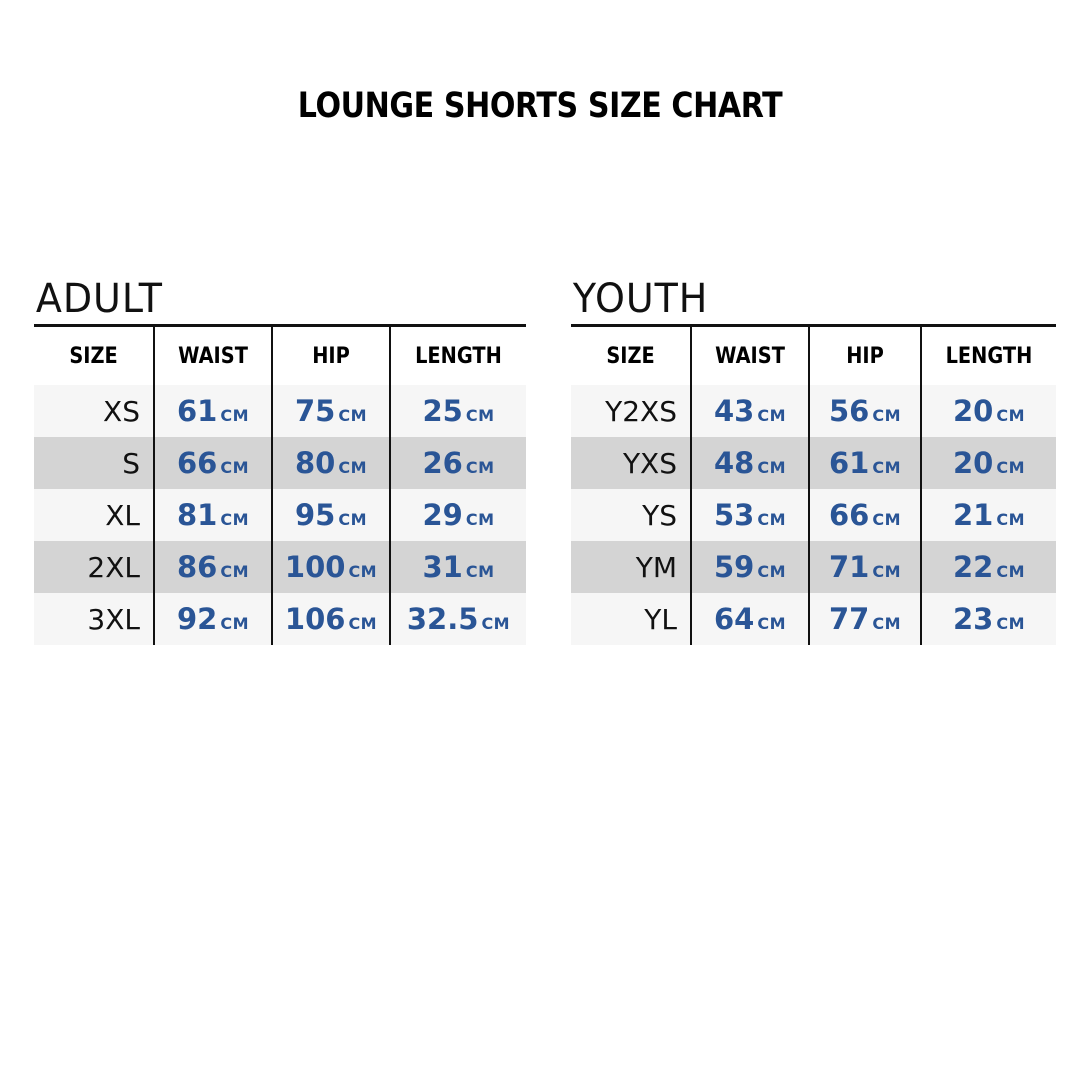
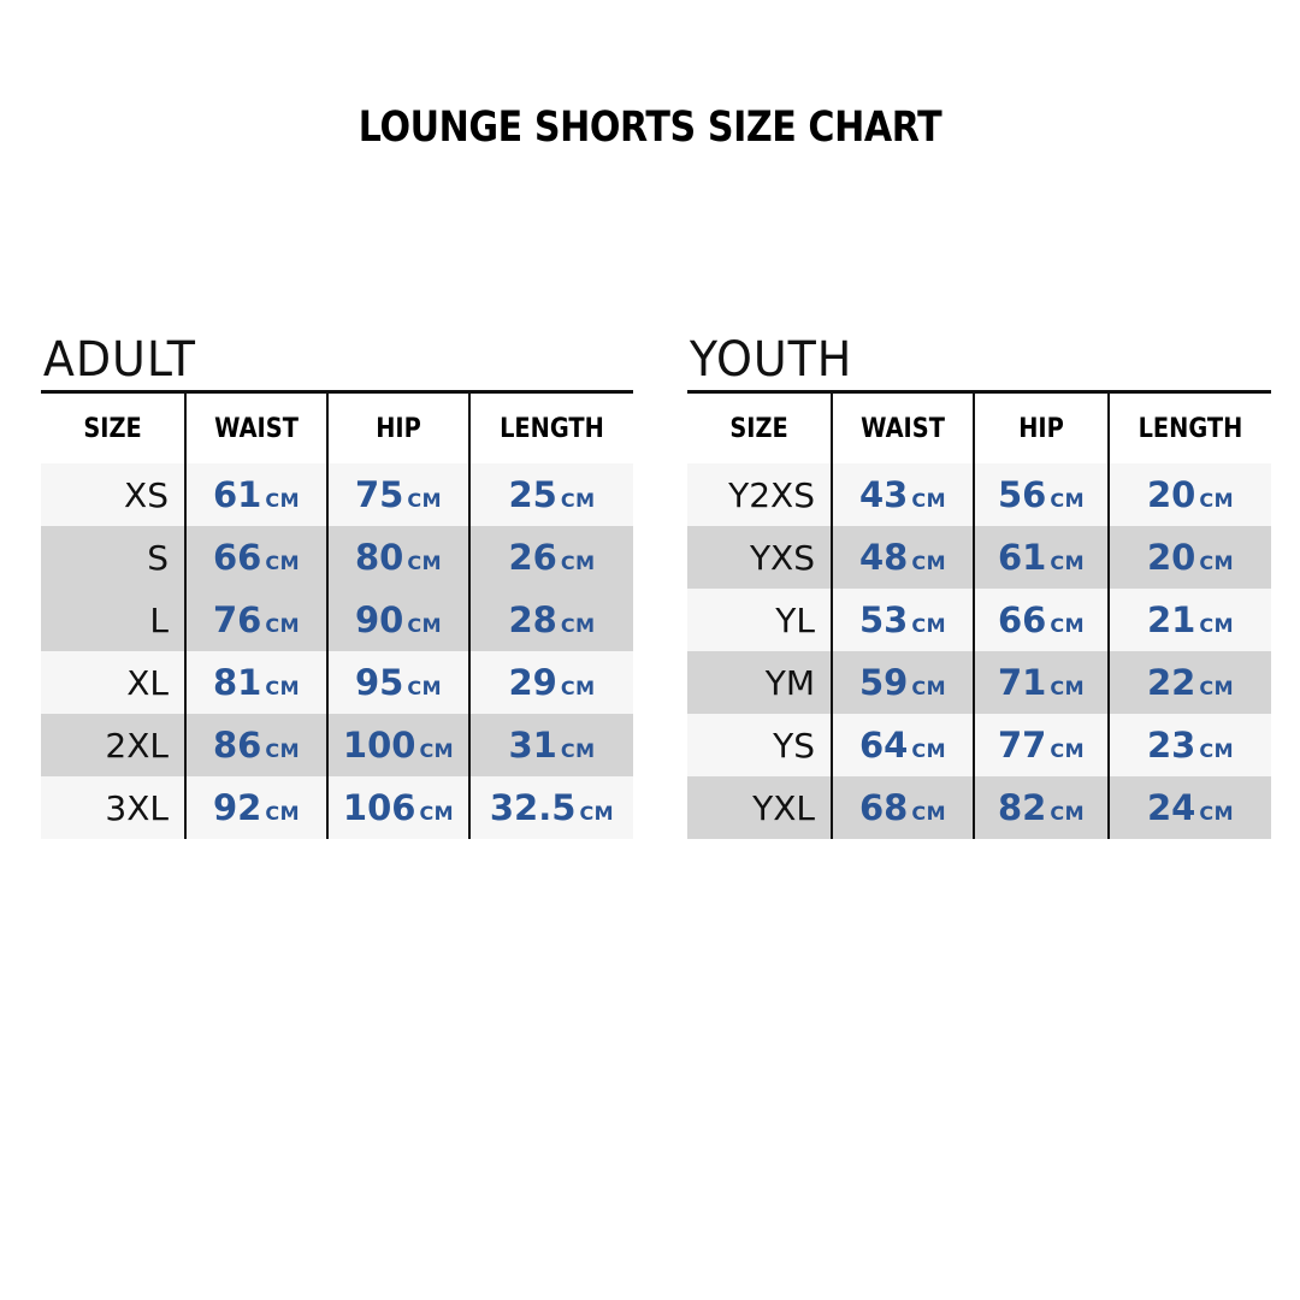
  LOUNGE SHORTS SIZE CHART
  ADULT
  SIZE	WAIST	HIP	LENGTH
  XS	61 CM	75 CM	25 CM
  S	66 CM	80 CM	26 CM
+ L	76 CM	90 CM	28 CM
  XL	81 CM	95 CM	29 CM
  2XL	86 CM	100 CM	31 CM
  3XL	92 CM	106 CM	32.5 CM
  YOUTH
  SIZE	WAIST	HIP	LENGTH
  Y2XS	43 CM	56 CM	20 CM
  YXS	48 CM	61 CM	20 CM
- YS	53 CM	66 CM	21 CM
+ YL	53 CM	66 CM	21 CM
  YM	59 CM	71 CM	22 CM
- YL	64 CM	77 CM	23 CM
+ YS	64 CM	77 CM	23 CM
+ YXL	68 CM	82 CM	24 CM
